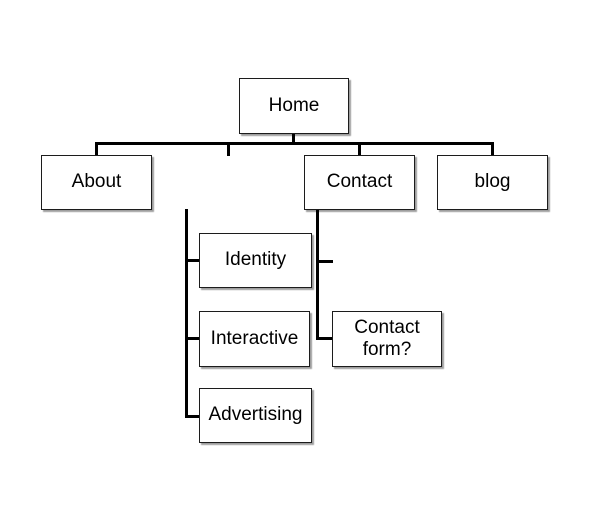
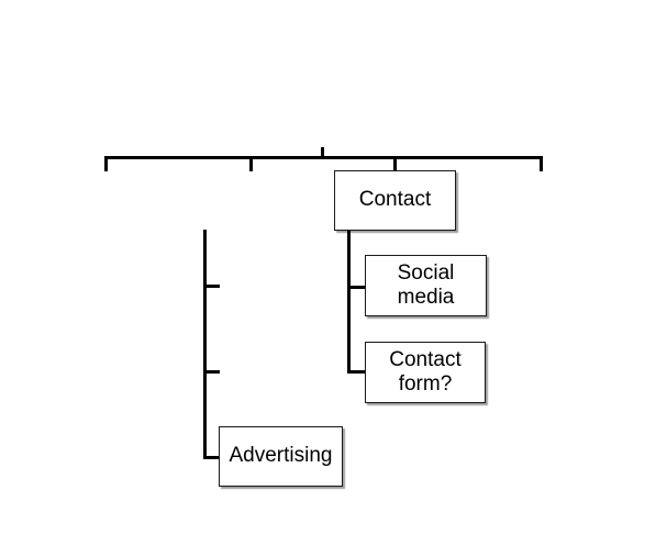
- Home
- About
  Contact
- blog
- Identity
- Interactive
  Advertising
+ Social
+ media
  Contact
  form?
